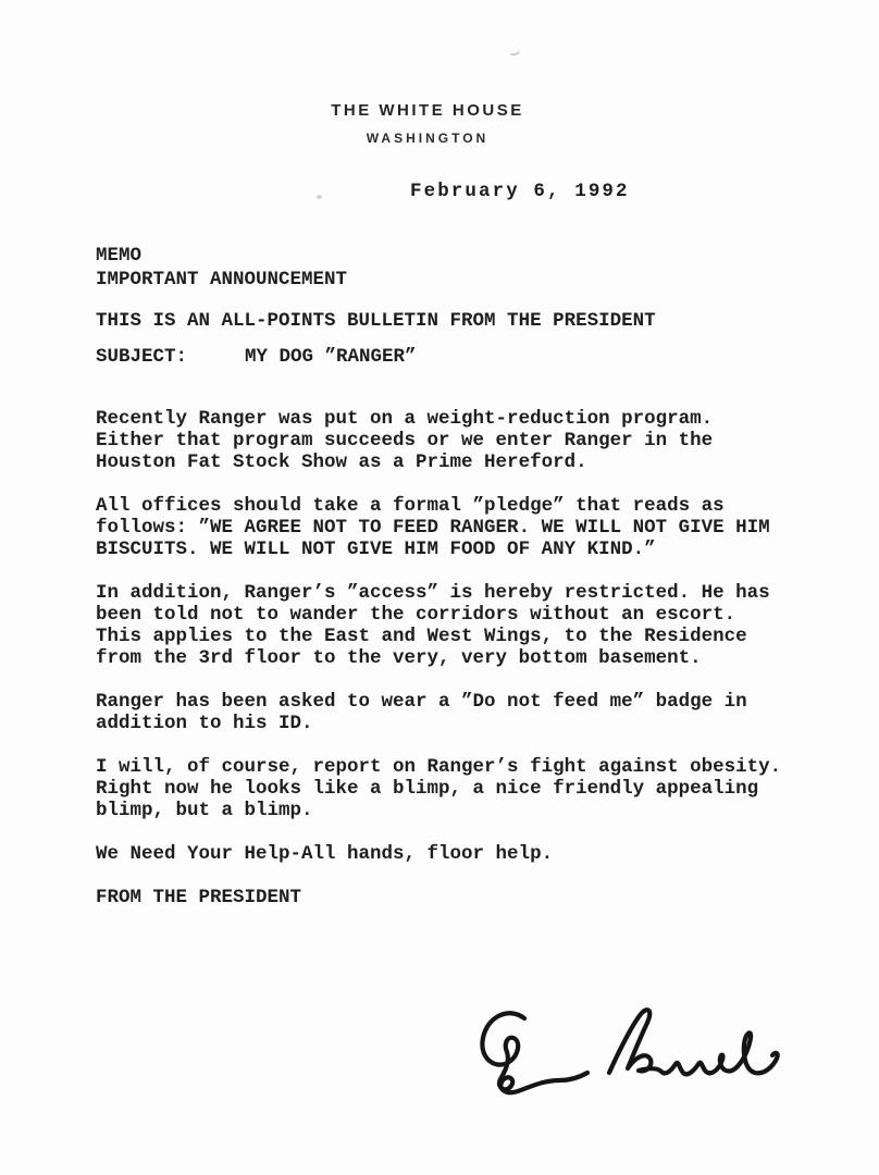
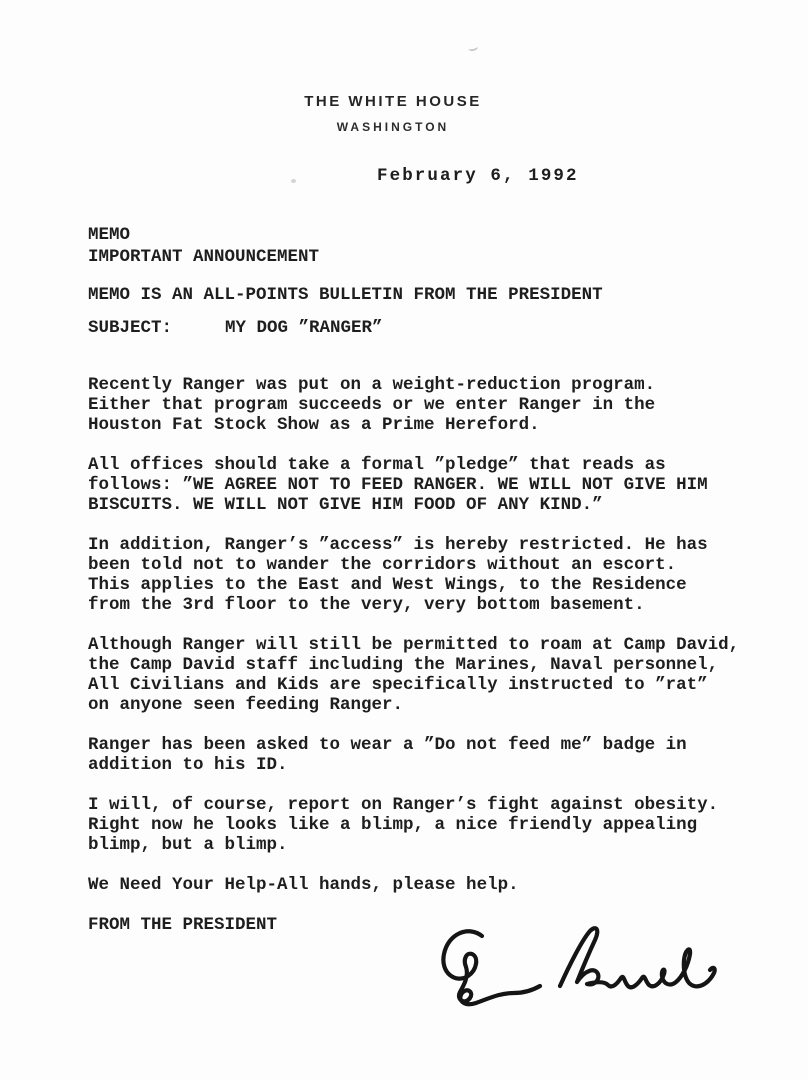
  THE WHITE HOUSE
  WASHINGTON
  February 6, 1992
  MEMO
  IMPORTANT ANNOUNCEMENT
- THIS IS AN ALL-POINTS BULLETIN FROM THE PRESIDENT
+ MEMO IS AN ALL-POINTS BULLETIN FROM THE PRESIDENT
  SUBJECT: MY DOG ”RANGER”
  Recently Ranger was put on a weight-reduction program.
  Either that program succeeds or we enter Ranger in the
  Houston Fat Stock Show as a Prime Hereford.
  All offices should take a formal ”pledge” that reads as
  follows: ”WE AGREE NOT TO FEED RANGER. WE WILL NOT GIVE HIM
  BISCUITS. WE WILL NOT GIVE HIM FOOD OF ANY KIND.”
  In addition, Ranger’s ”access” is hereby restricted. He has
  been told not to wander the corridors without an escort.
  This applies to the East and West Wings, to the Residence
  from the 3rd floor to the very, very bottom basement.
+ Although Ranger will still be permitted to roam at Camp David,
+ the Camp David staff including the Marines, Naval personnel,
+ All Civilians and Kids are specifically instructed to ”rat”
+ on anyone seen feeding Ranger.
  Ranger has been asked to wear a ”Do not feed me” badge in
  addition to his ID.
  I will, of course, report on Ranger’s fight against obesity.
  Right now he looks like a blimp, a nice friendly appealing
  blimp, but a blimp.
- We Need Your Help-All hands, floor help.
+ We Need Your Help-All hands, please help.
  FROM THE PRESIDENT
